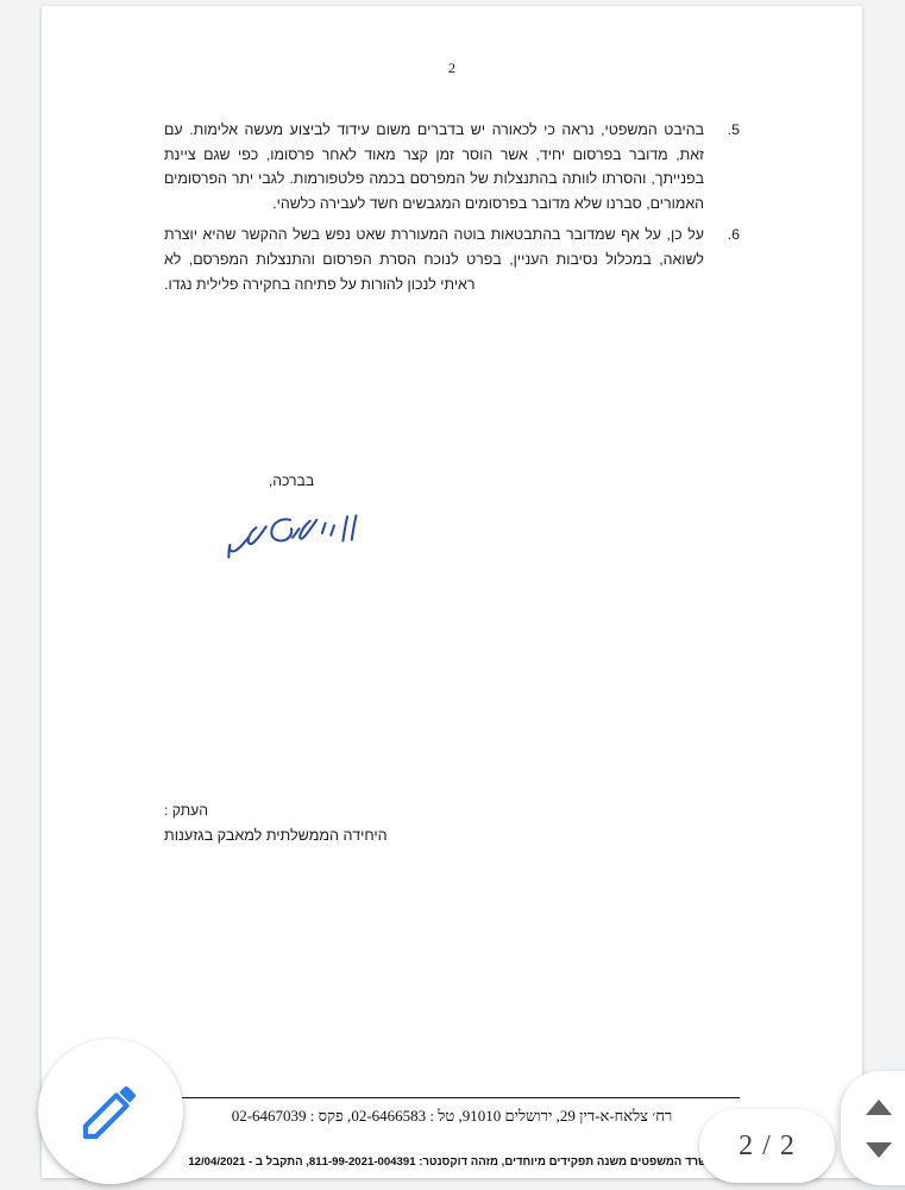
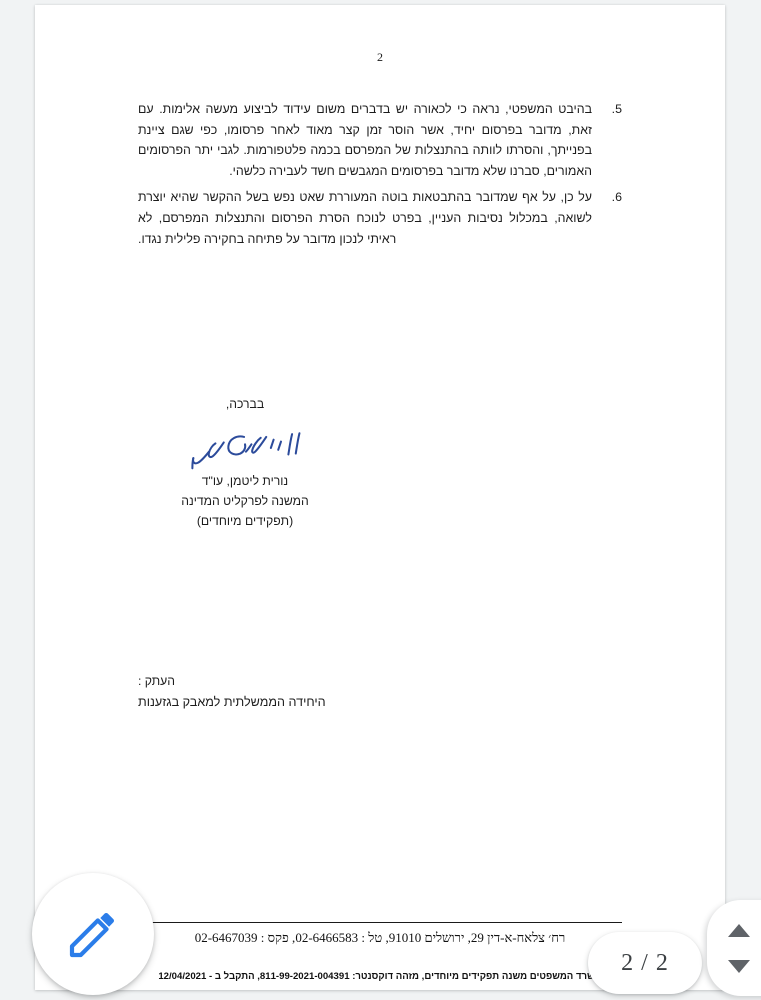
  2
  .5
  בהיבט המשפטי, נראה כי לכאורה יש בדברים משום עידוד לביצוע מעשה אלימות. עם זאת, מדובר בפרסום יחיד, אשר הוסר זמן קצר מאוד לאחר פרסומו, כפי שגם ציינת בפנייתך, והסרתו לוותה בהתנצלות של המפרסם בכמה פלטפורמות. לגבי יתר הפרסומים האמורים, סברנו שלא מדובר בפרסומים המגבשים חשד לעבירה כלשהי.
  .6
- על כן, על אף שמדובר בהתבטאות בוטה המעוררת שאט נפש בשל ההקשר שהיא יוצרת לשואה, במכלול נסיבות העניין, בפרט לנוכח הסרת הפרסום והתנצלות המפרסם, לא ראיתי לנכון להורות על פתיחה בחקירה פלילית נגדו.
+ על כן, על אף שמדובר בהתבטאות בוטה המעוררת שאט נפש בשל ההקשר שהיא יוצרת לשואה, במכלול נסיבות העניין, בפרט לנוכח הסרת הפרסום והתנצלות המפרסם, לא ראיתי לנכון מדובר על פתיחה בחקירה פלילית נגדו.
  בברכה,
+ נורית ליטמן, עו"ד
+ המשנה לפרקליט המדינה
+ (תפקידים מיוחדים)
  העתק :
  היחידה הממשלתית למאבק בגזענות
  רח׳ צלאח-א-דין 29, ירושלים 91010, טל : 02-6466583, פקס : 02-6467039
  רד המשפטים משנה תפקידים מיוחדים, מזהה דוקסנטר: 811-99-2021-004391, התקבל ב - 12/04/2021
  2 / 2
